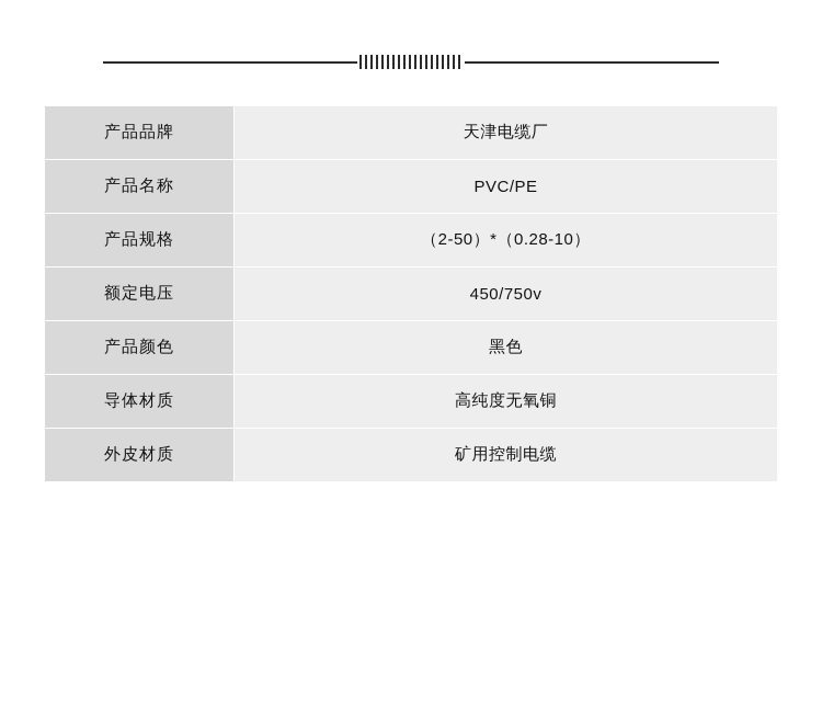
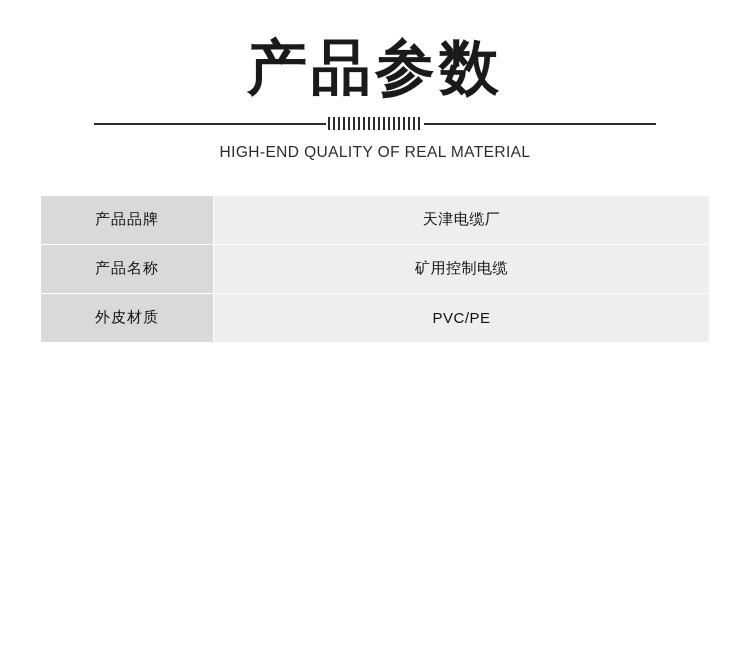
+ 产品参数
+ HIGH-END QUALITY OF REAL MATERIAL
  产品品牌	天津电缆厂
- 产品名称	PVC/PE
+ 产品名称	矿用控制电缆
- 产品规格	（2-50）*（0.28-10）
- 额定电压	450/750v
- 产品颜色	黑色
- 导体材质	高纯度无氧铜
- 外皮材质	矿用控制电缆
+ 外皮材质	PVC/PE
